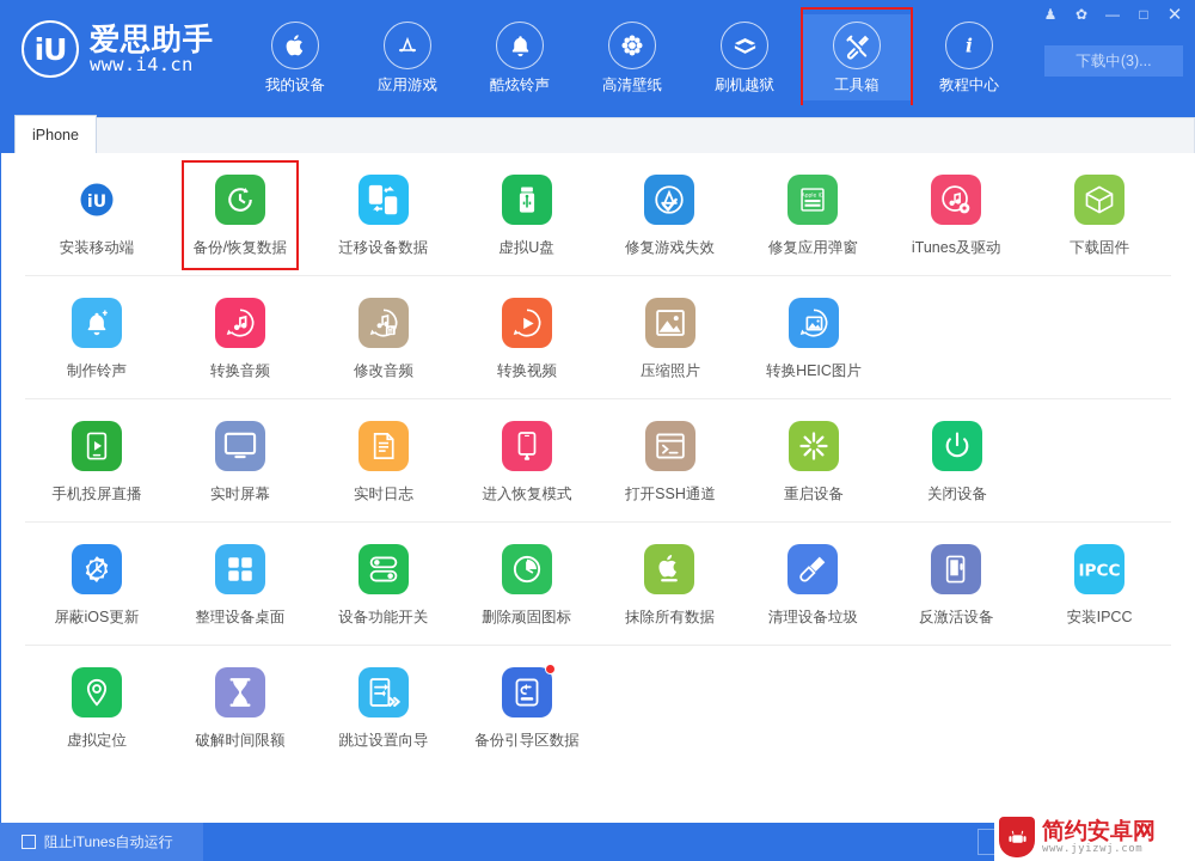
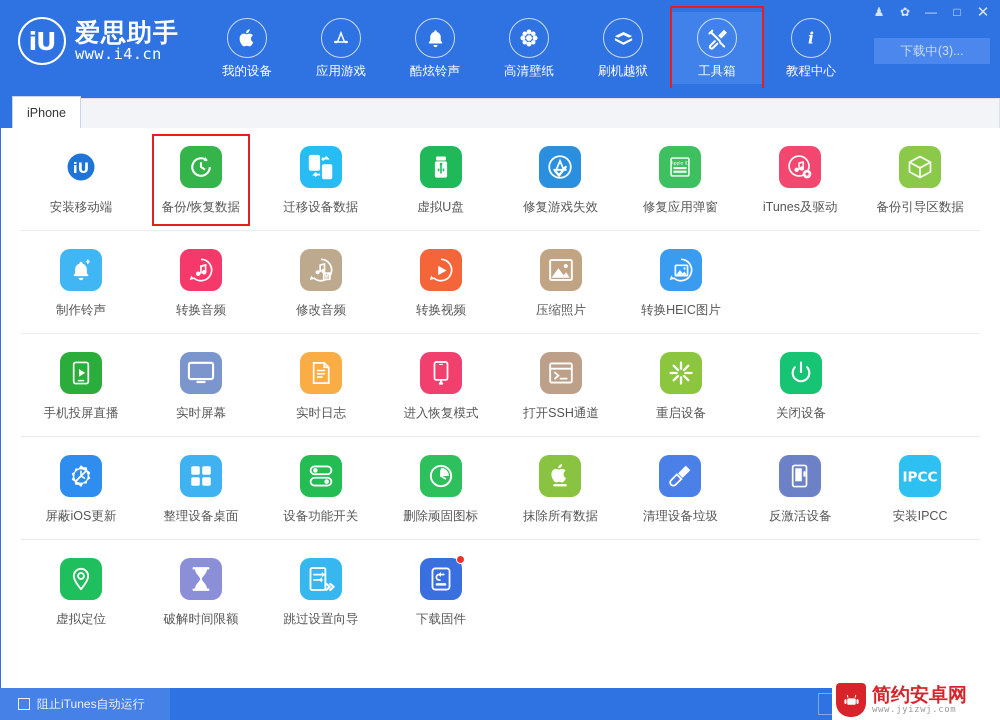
  iU
  爱思助手
  www.i4.cn
  我的设备
  应用游戏
  酷炫铃声
  高清壁纸
  刷机越狱
  工具箱
  i
  教程中心
  ♟
  ✿
  —
  □
  ✕
  下载中(3)...
  iPhone
  iU
  安装移动端
  备份/恢复数据
  迁移设备数据
  虚拟U盘
  修复游戏失效
  修复应用弹窗
  iTunes及驱动
- 下载固件
+ 备份引导区数据
  制作铃声
  转换音频
  修改音频
  转换视频
  压缩照片
  转换HEIC图片
  手机投屏直播
  实时屏幕
  实时日志
  进入恢复模式
  打开SSH通道
  重启设备
  关闭设备
  屏蔽iOS更新
  整理设备桌面
  设备功能开关
  删除顽固图标
  抹除所有数据
  清理设备垃圾
  反激活设备
  IPCC
  安装IPCC
  虚拟定位
  破解时间限额
  跳过设置向导
- 备份引导区数据
+ 下载固件
  阻止iTunes自动运行
  简约安卓网
  www.jyizwj.com
